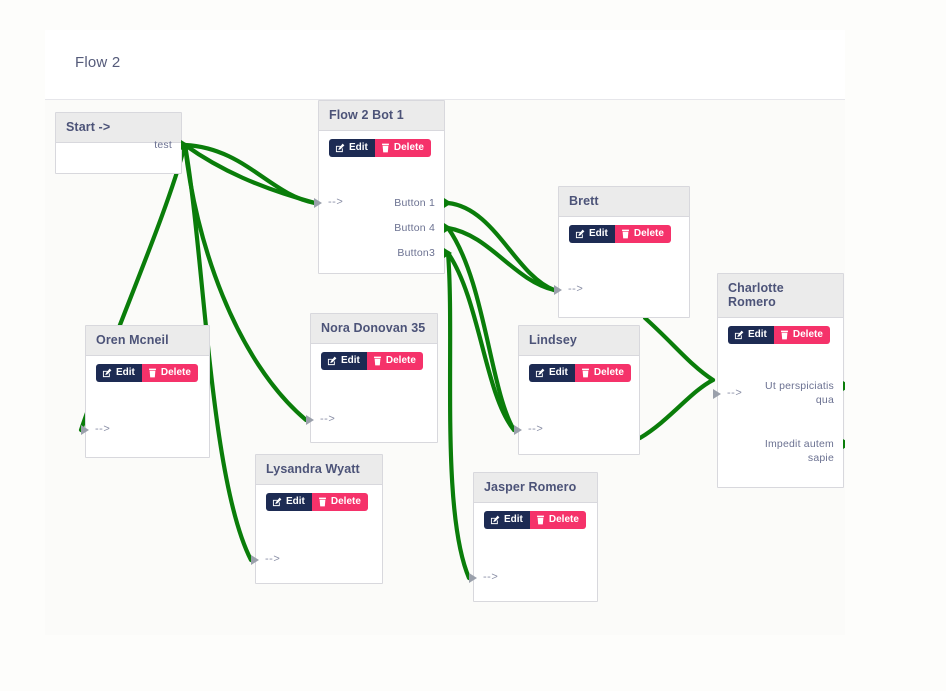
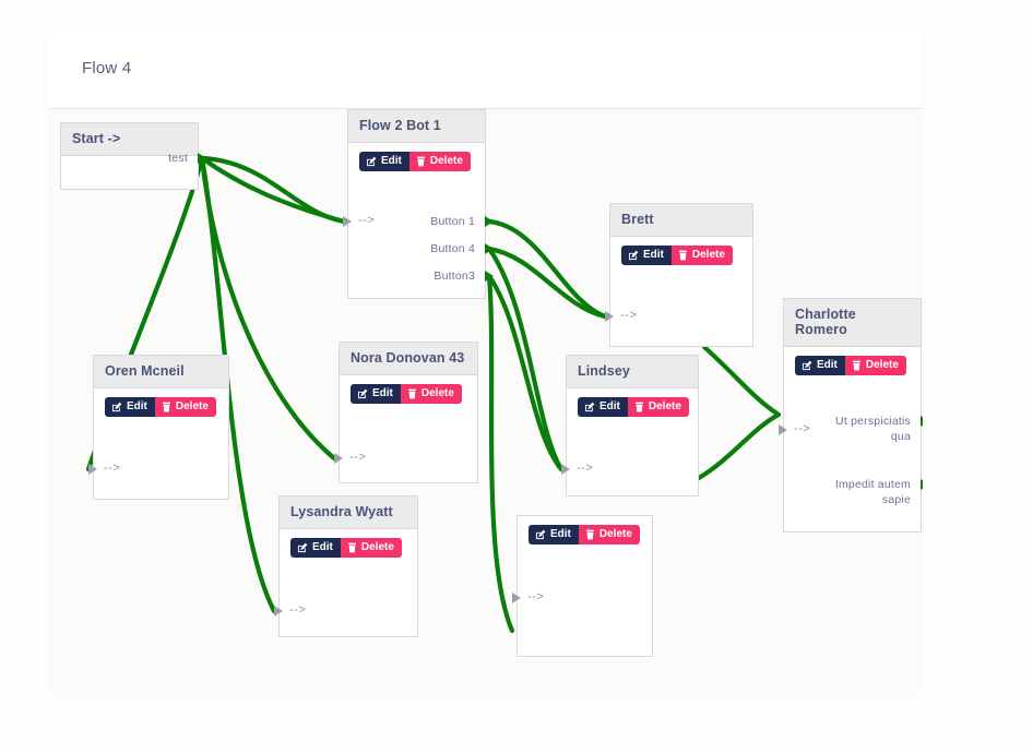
- Flow 2
+ Flow 4
  Start ->
  test
  Flow 2 Bot 1
  Edit
  Delete
  -->
  Button 1
  Button 4
  Button3
  Brett
  Edit
  Delete
  -->
  Charlotte Romero
  Edit
  Delete
  -->
  Ut perspiciatis qua
  Impedit autem sapie
  Oren Mcneil
  Edit
  Delete
  -->
- Nora Donovan 35
+ Nora Donovan 43
  Edit
  Delete
  -->
  Lindsey
  Edit
  Delete
  -->
  Lysandra Wyatt
  Edit
  Delete
  -->
- Jasper Romero
  Edit
  Delete
  -->
